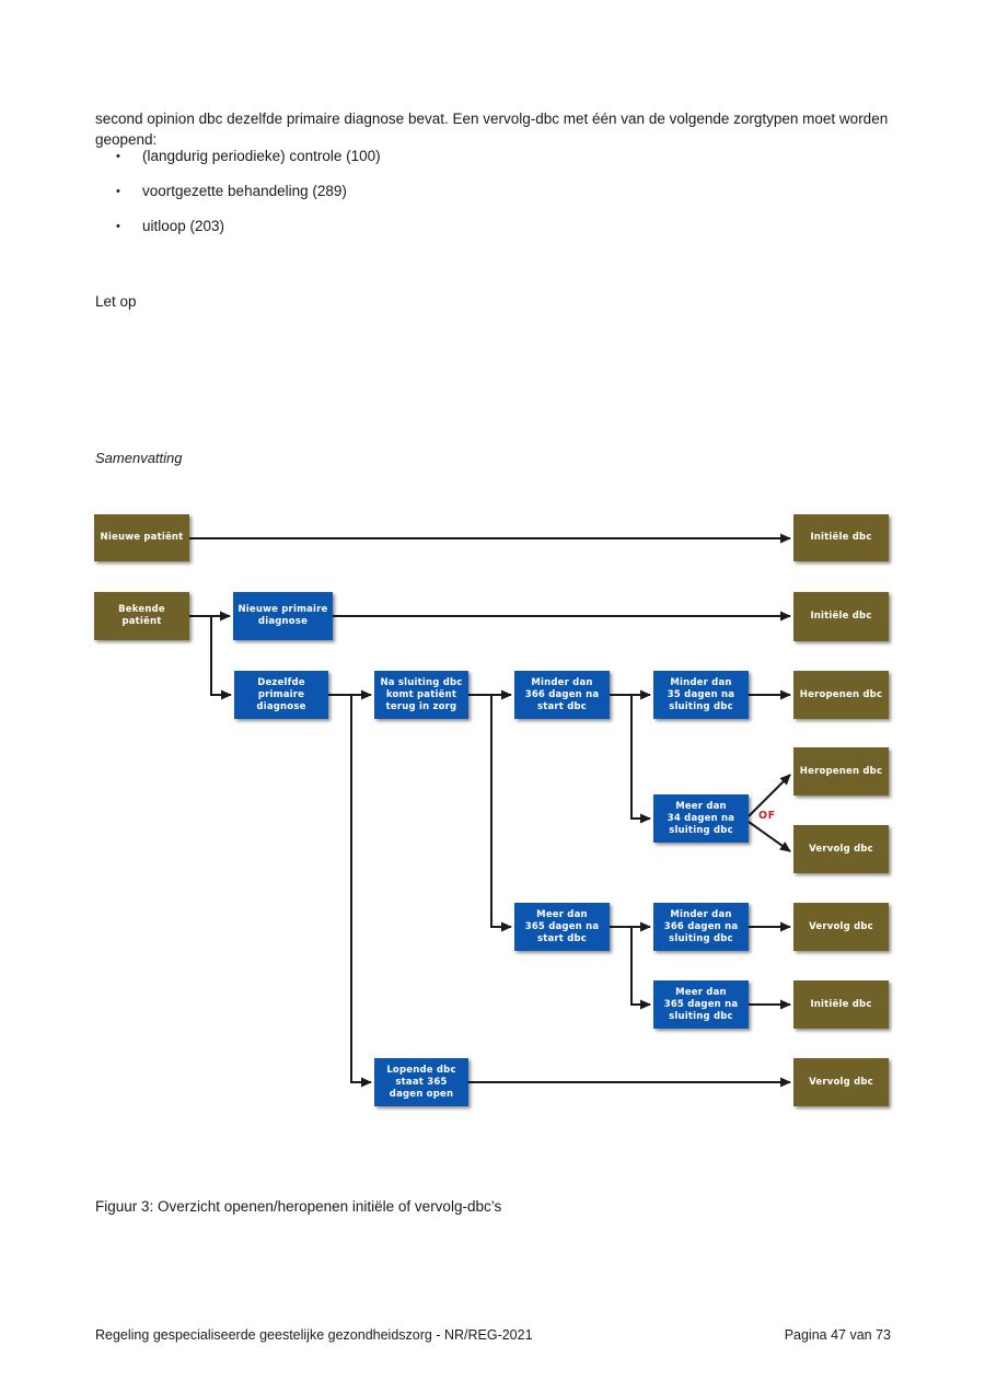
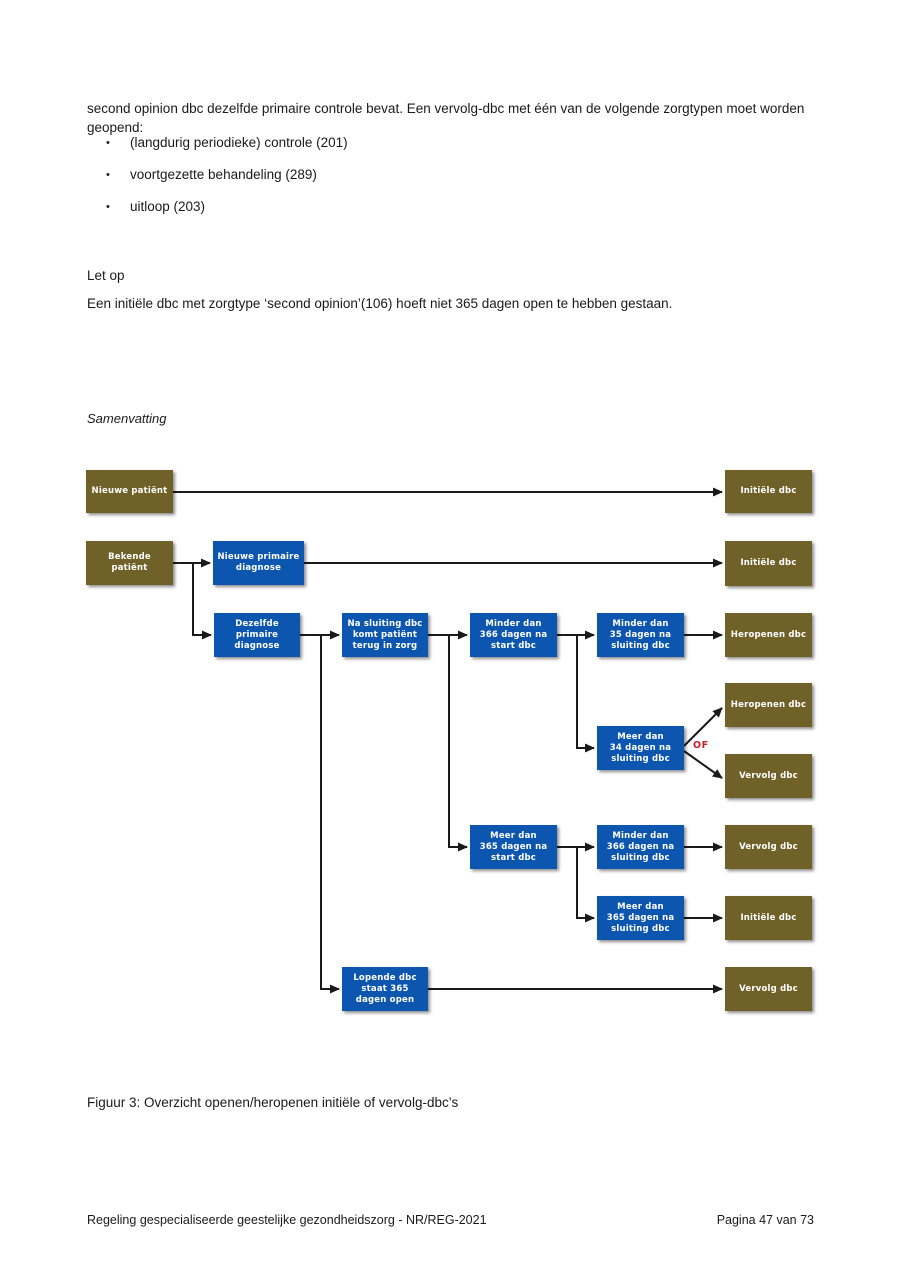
- second opinion dbc dezelfde primaire diagnose bevat. Een vervolg-dbc met één van de volgende zorgtypen moet worden geopend:
+ second opinion dbc dezelfde primaire controle bevat. Een vervolg-dbc met één van de volgende zorgtypen moet worden geopend:
  •
- (langdurig periodieke) controle (100)
+ (langdurig periodieke) controle (201)
  •
  voortgezette behandeling (289)
  •
  uitloop (203)
  Let op
+ Een initiële dbc met zorgtype ‘second opinion’(106) hoeft niet 365 dagen open te hebben gestaan.
  Samenvatting
  OF
  Nieuwe patiënt
  Initiële dbc
  Bekende
  patiënt
  Nieuwe primaire
  diagnose
  Initiële dbc
  Dezelfde
  primaire
  diagnose
  Na sluiting dbc
  komt patiënt
  terug in zorg
  Minder dan
  366 dagen na
  start dbc
  Minder dan
  35 dagen na
  sluiting dbc
  Heropenen dbc
  Heropenen dbc
  Meer dan
  34 dagen na
  sluiting dbc
  Vervolg dbc
  Meer dan
  365 dagen na
  start dbc
  Minder dan
  366 dagen na
  sluiting dbc
  Vervolg dbc
  Meer dan
  365 dagen na
  sluiting dbc
  Initiële dbc
  Lopende dbc
  staat 365
  dagen open
  Vervolg dbc
  Figuur 3: Overzicht openen/heropenen initiële of vervolg-dbc’s
  Regeling gespecialiseerde geestelijke gezondheidszorg - NR/REG-2021
  Pagina 47 van 73
